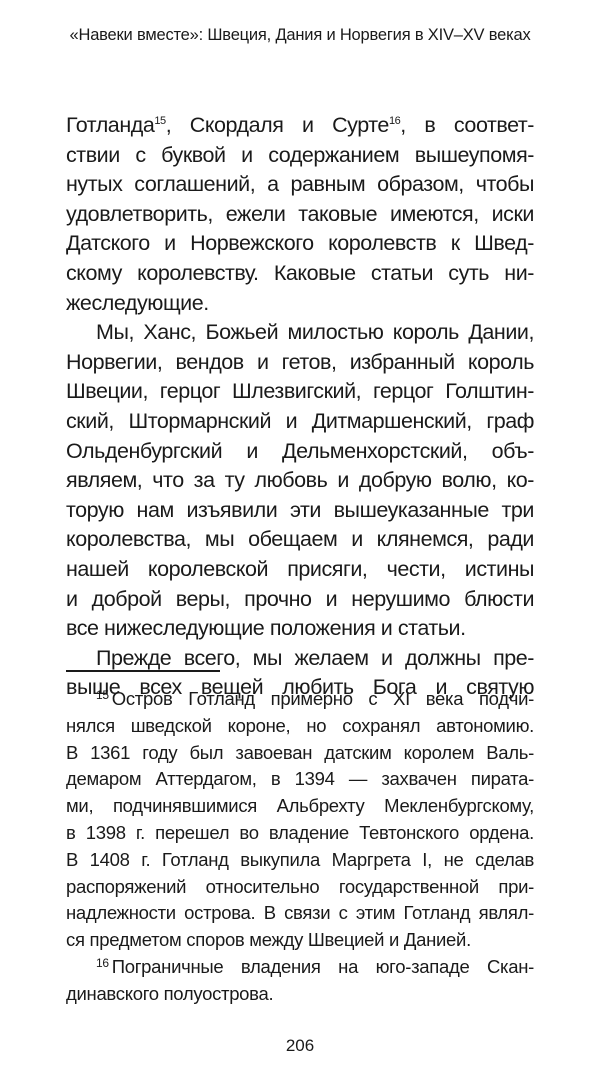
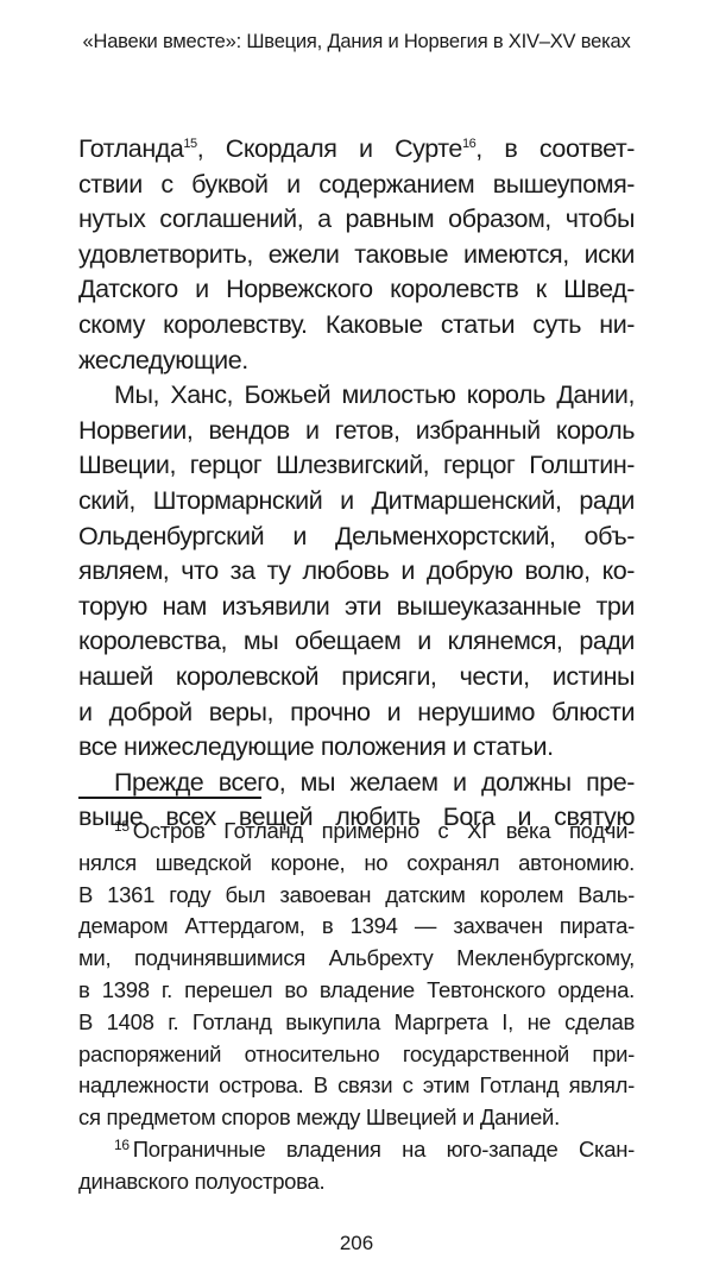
  «Навеки вместе»: Швеция, Дания и Норвегия в XIV–XV веках
  Готланда15, Скордаля и Сурте16, в соответ-
  ствии с буквой и содержанием вышеупомя-
  нутых соглашений, а равным образом, чтобы
  удовлетворить, ежели таковые имеются, иски
  Датского и Норвежского королевств к Швед-
  скому королевству. Каковые статьи суть ни-
  жеследующие.
  Мы, Ханс, Божьей милостью король Дании,
  Норвегии, вендов и гетов, избранный король
  Швеции, герцог Шлезвигский, герцог Голштин-
- ский, Штормарнский и Дитмаршенский, граф
+ ский, Штормарнский и Дитмаршенский, ради
  Ольденбургский и Дельменхорстский, объ-
  являем, что за ту любовь и добрую волю, ко-
  торую нам изъявили эти вышеуказанные три
  королевства, мы обещаем и клянемся, ради
  нашей королевской присяги, чести, истины
  и доброй веры, прочно и нерушимо блюсти
  все нижеследующие положения и статьи.
  Прежде всего, мы желаем и должны пре-
  выше всех вещей любить Бога и святую
  15 Остров Готланд примерно с XI века подчи-
  нялся шведской короне, но сохранял автономию.
  В 1361 году был завоеван датским королем Валь-
  демаром Аттердагом, в 1394 — захвачен пирата-
  ми, подчинявшимися Альбрехту Мекленбургскому,
  в 1398 г. перешел во владение Тевтонского ордена.
  В 1408 г. Готланд выкупила Маргрета I, не сделав
  распоряжений относительно государственной при-
  надлежности острова. В связи с этим Готланд являл-
  ся предметом споров между Швецией и Данией.
  16 Пограничные владения на юго-западе Скан-
  динавского полуострова.
  206
